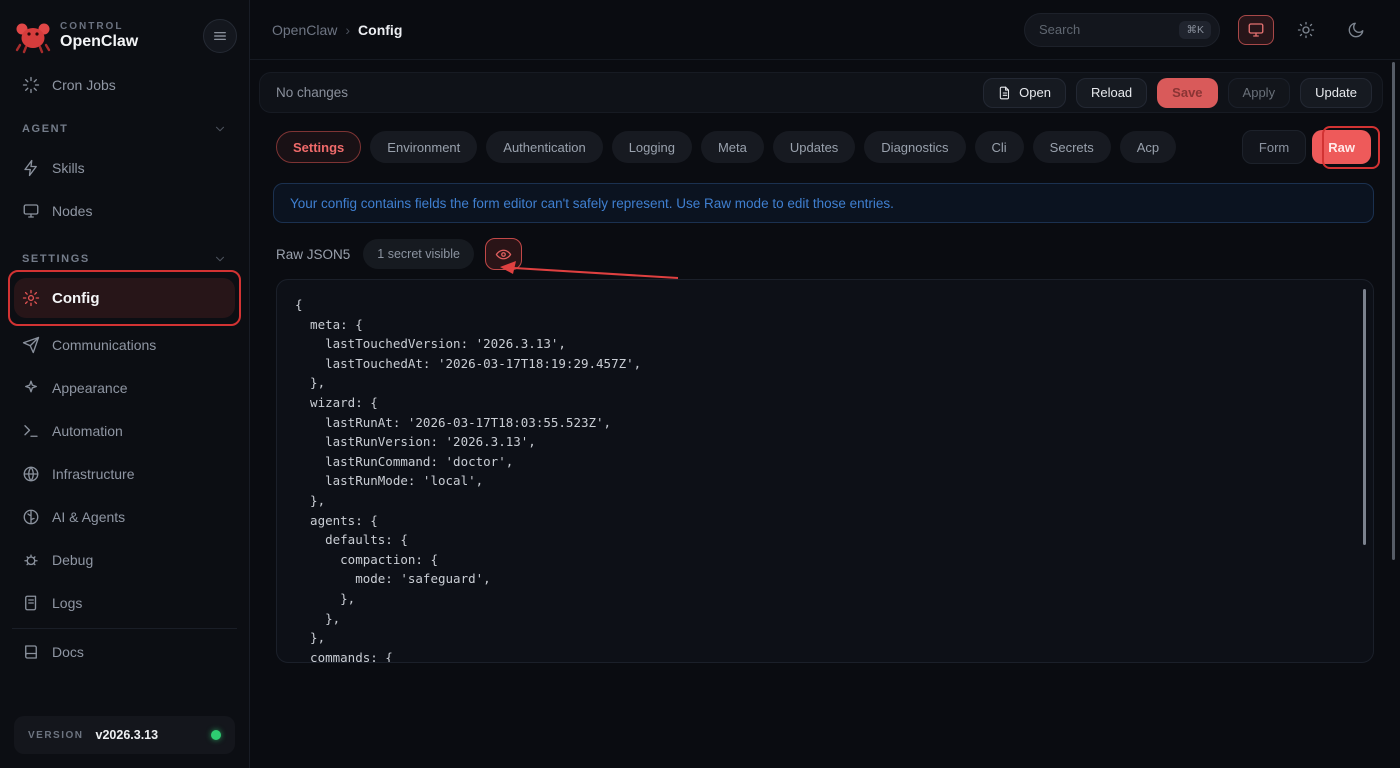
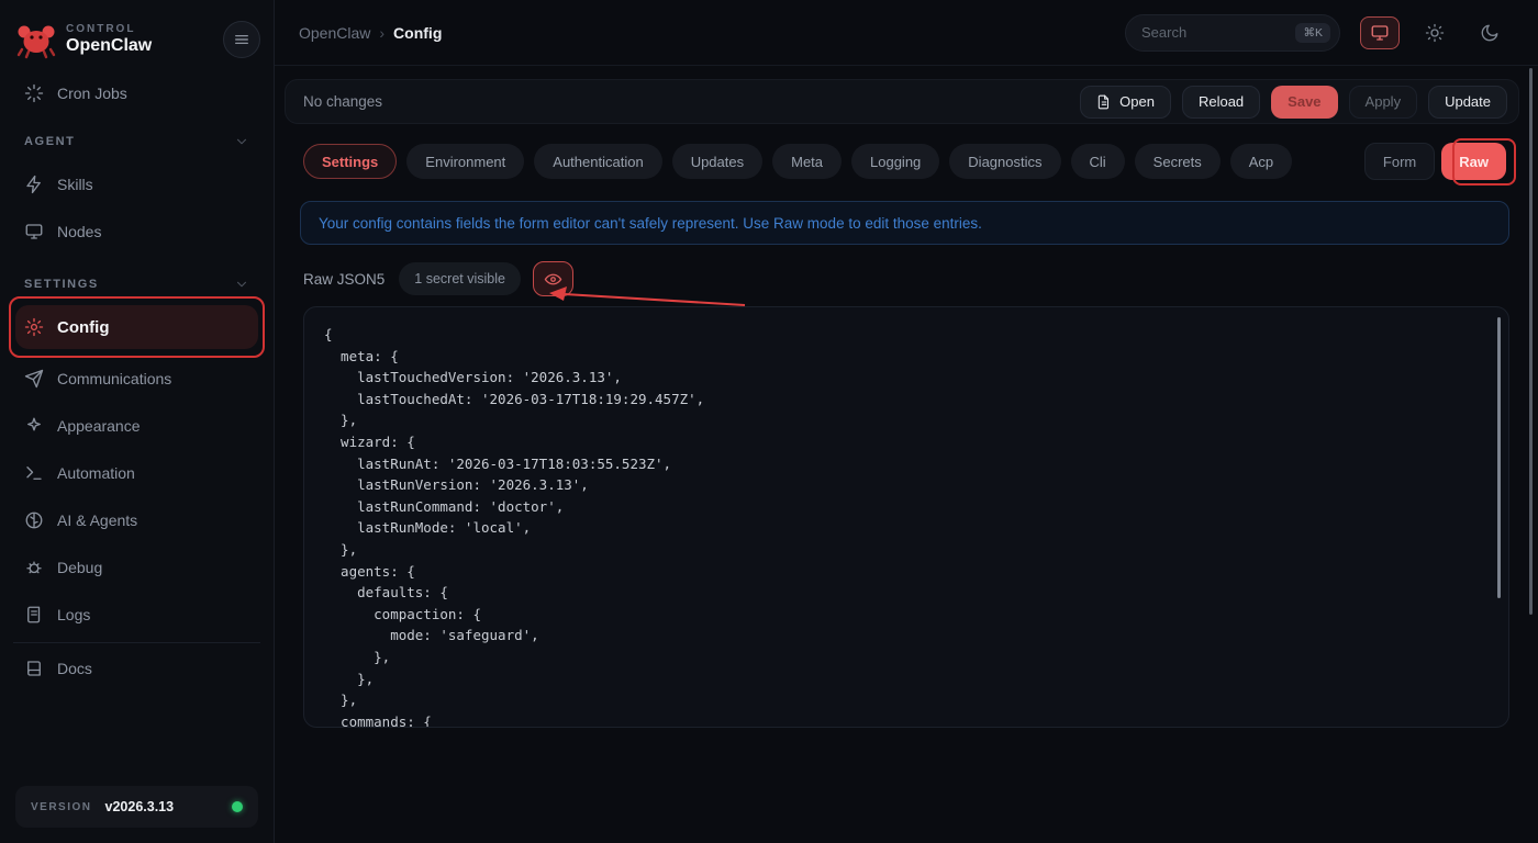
  CONTROL
  OpenClaw
  Cron Jobs
  AGENT
  Skills
  Nodes
  SETTINGS
  Config
  Communications
  Appearance
  Automation
- Infrastructure
  AI & Agents
  Debug
  Logs
  Docs
  VERSION
  v2026.3.13
  OpenClaw
  ›
  Config
  Search
  ⌘K
  No changes
  Open
  Reload
  Save
  Apply
  Update
  Settings
  Environment
  Authentication
- Logging
+ Updates
  Meta
- Updates
+ Logging
  Diagnostics
  Cli
  Secrets
  Acp
  Form
  Raw
  Your config contains fields the form editor can't safely represent. Use Raw mode to edit those entries.
  Raw JSON5
  1 secret visible
  {
  meta: {
  lastTouchedVersion: '2026.3.13',
  lastTouchedAt: '2026-03-17T18:19:29.457Z',
  },
  wizard: {
  lastRunAt: '2026-03-17T18:03:55.523Z',
  lastRunVersion: '2026.3.13',
  lastRunCommand: 'doctor',
  lastRunMode: 'local',
  },
  agents: {
  defaults: {
  compaction: {
  mode: 'safeguard',
  },
  },
  },
  commands: {
